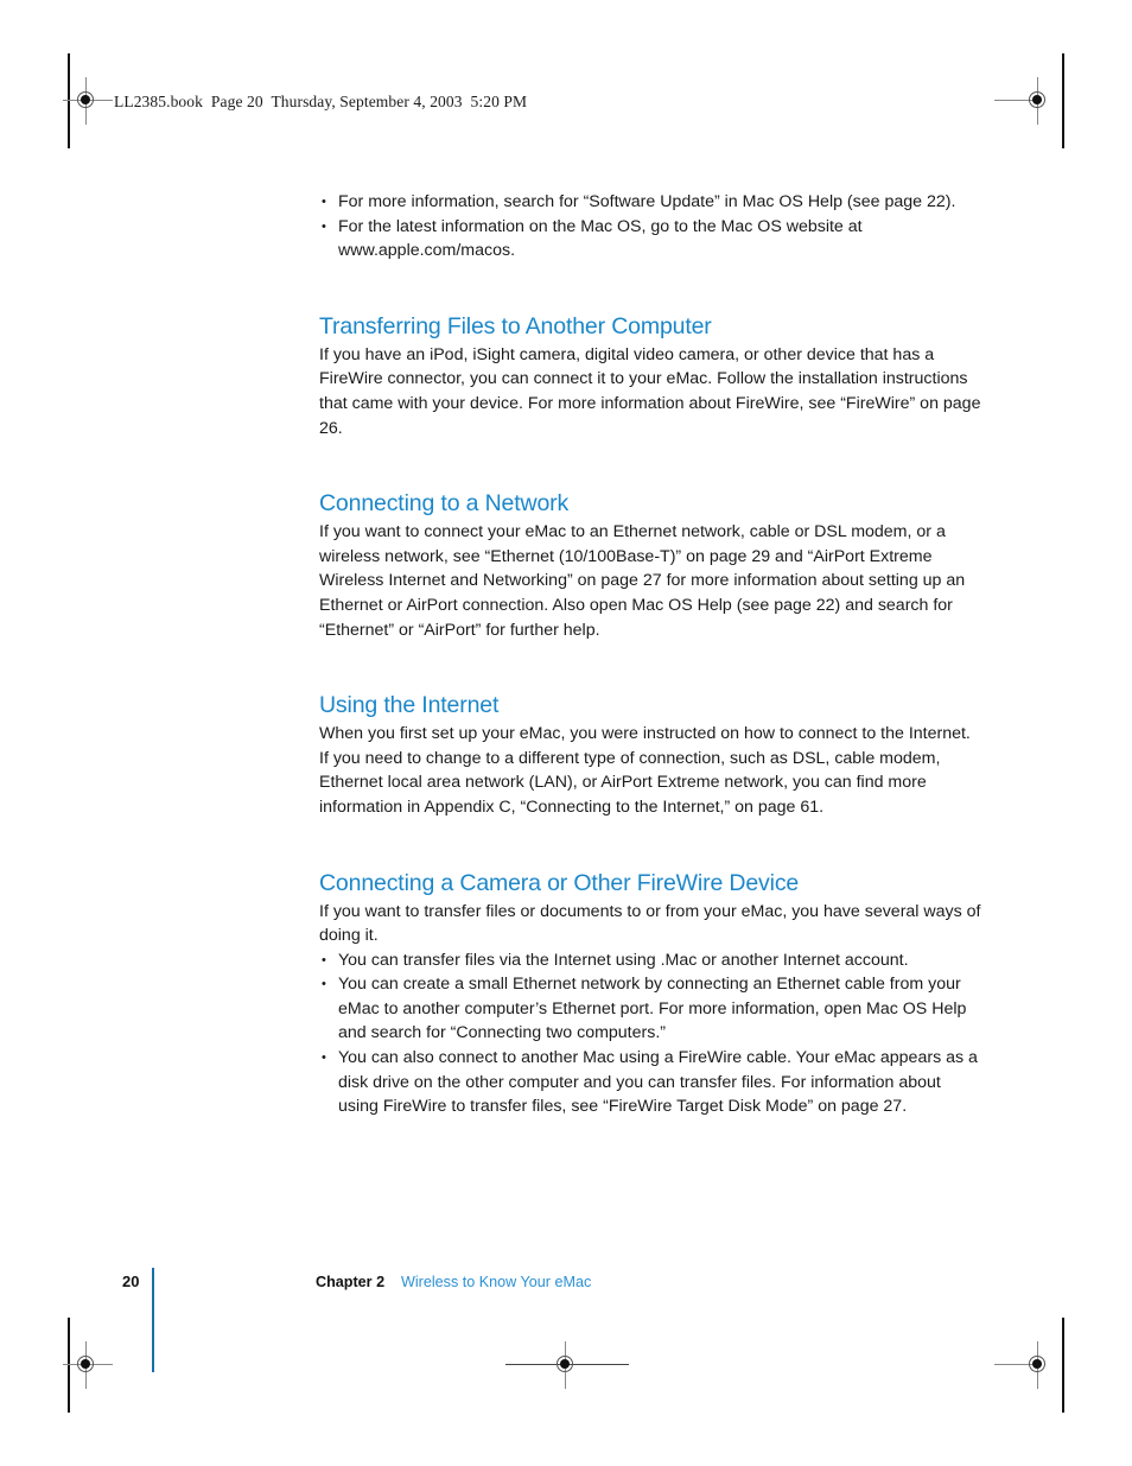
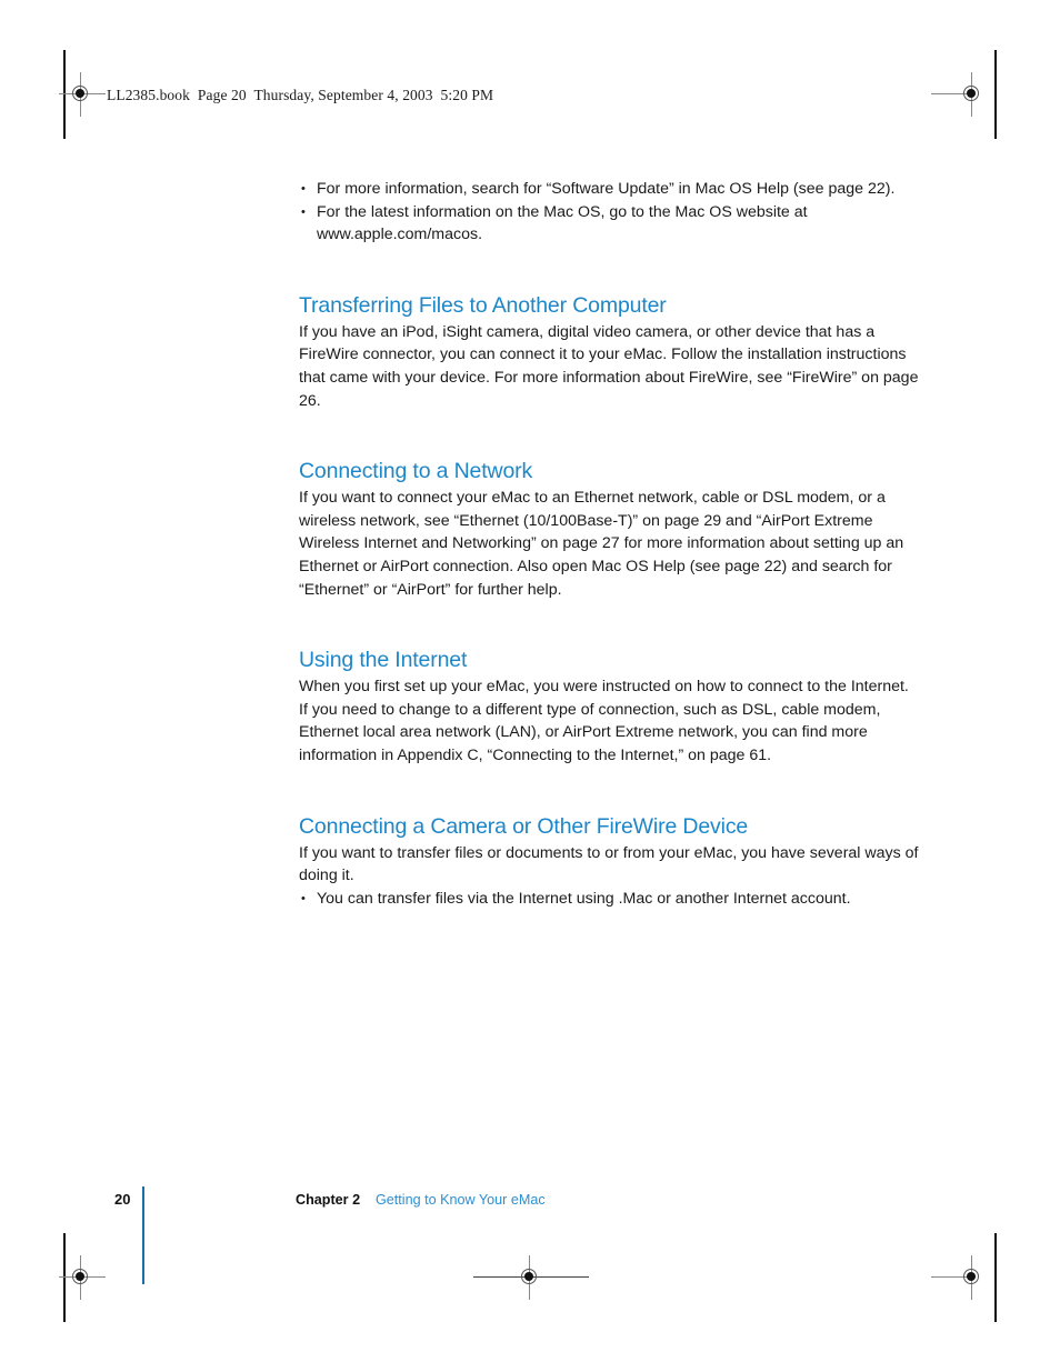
  LL2385.book Page 20 Thursday, September 4, 2003 5:20 PM
  For more information, search for “Software Update” in Mac OS Help (see page 22).
  For the latest information on the Mac OS, go to the Mac OS website at www.apple.com/macos.
  Transferring Files to Another Computer
  If you have an iPod, iSight camera, digital video camera, or other device that has a FireWire connector, you can connect it to your eMac. Follow the installation instructions that came with your device. For more information about FireWire, see “FireWire” on page 26.
  Connecting to a Network
  If you want to connect your eMac to an Ethernet network, cable or DSL modem, or a wireless network, see “Ethernet (10/100Base-T)” on page 29 and “AirPort Extreme Wireless Internet and Networking” on page 27 for more information about setting up an Ethernet or AirPort connection. Also open Mac OS Help (see page 22) and search for “Ethernet” or “AirPort” for further help.
  Using the Internet
  When you first set up your eMac, you were instructed on how to connect to the Internet. If you need to change to a different type of connection, such as DSL, cable modem, Ethernet local area network (LAN), or AirPort Extreme network, you can find more information in Appendix C, “Connecting to the Internet,” on page 61.
  Connecting a Camera or Other FireWire Device
  If you want to transfer files or documents to or from your eMac, you have several ways of doing it.
  You can transfer files via the Internet using .Mac or another Internet account.
- You can create a small Ethernet network by connecting an Ethernet cable from your eMac to another computer’s Ethernet port. For more information, open Mac OS Help and search for “Connecting two computers.”
- You can also connect to another Mac using a FireWire cable. Your eMac appears as a disk drive on the other computer and you can transfer files. For information about using FireWire to transfer files, see “FireWire Target Disk Mode” on page 27.
  20
  Chapter 2
- Wireless to Know Your eMac
+ Getting to Know Your eMac
